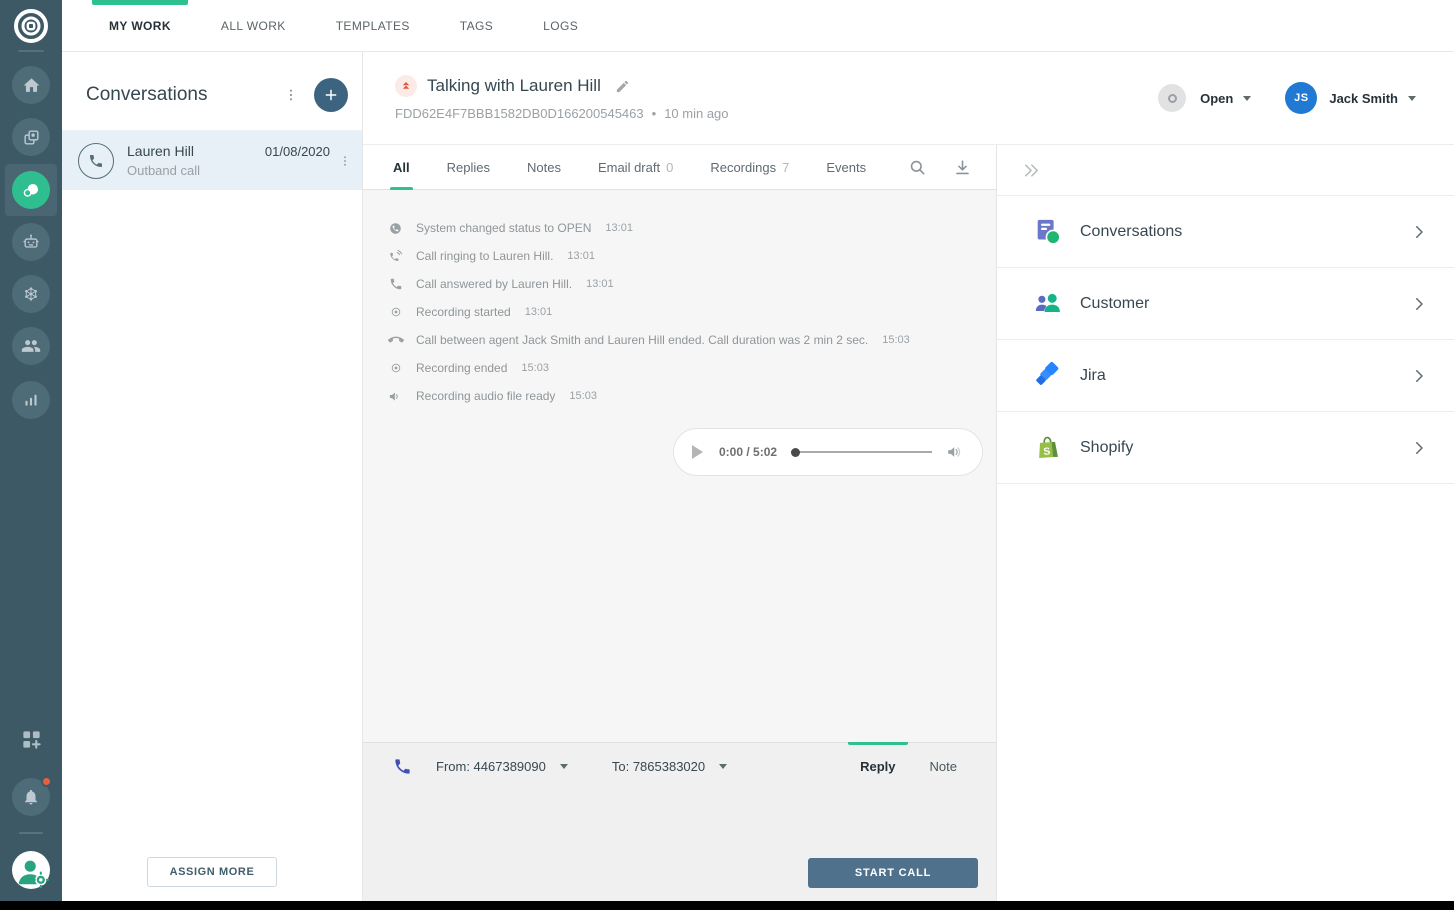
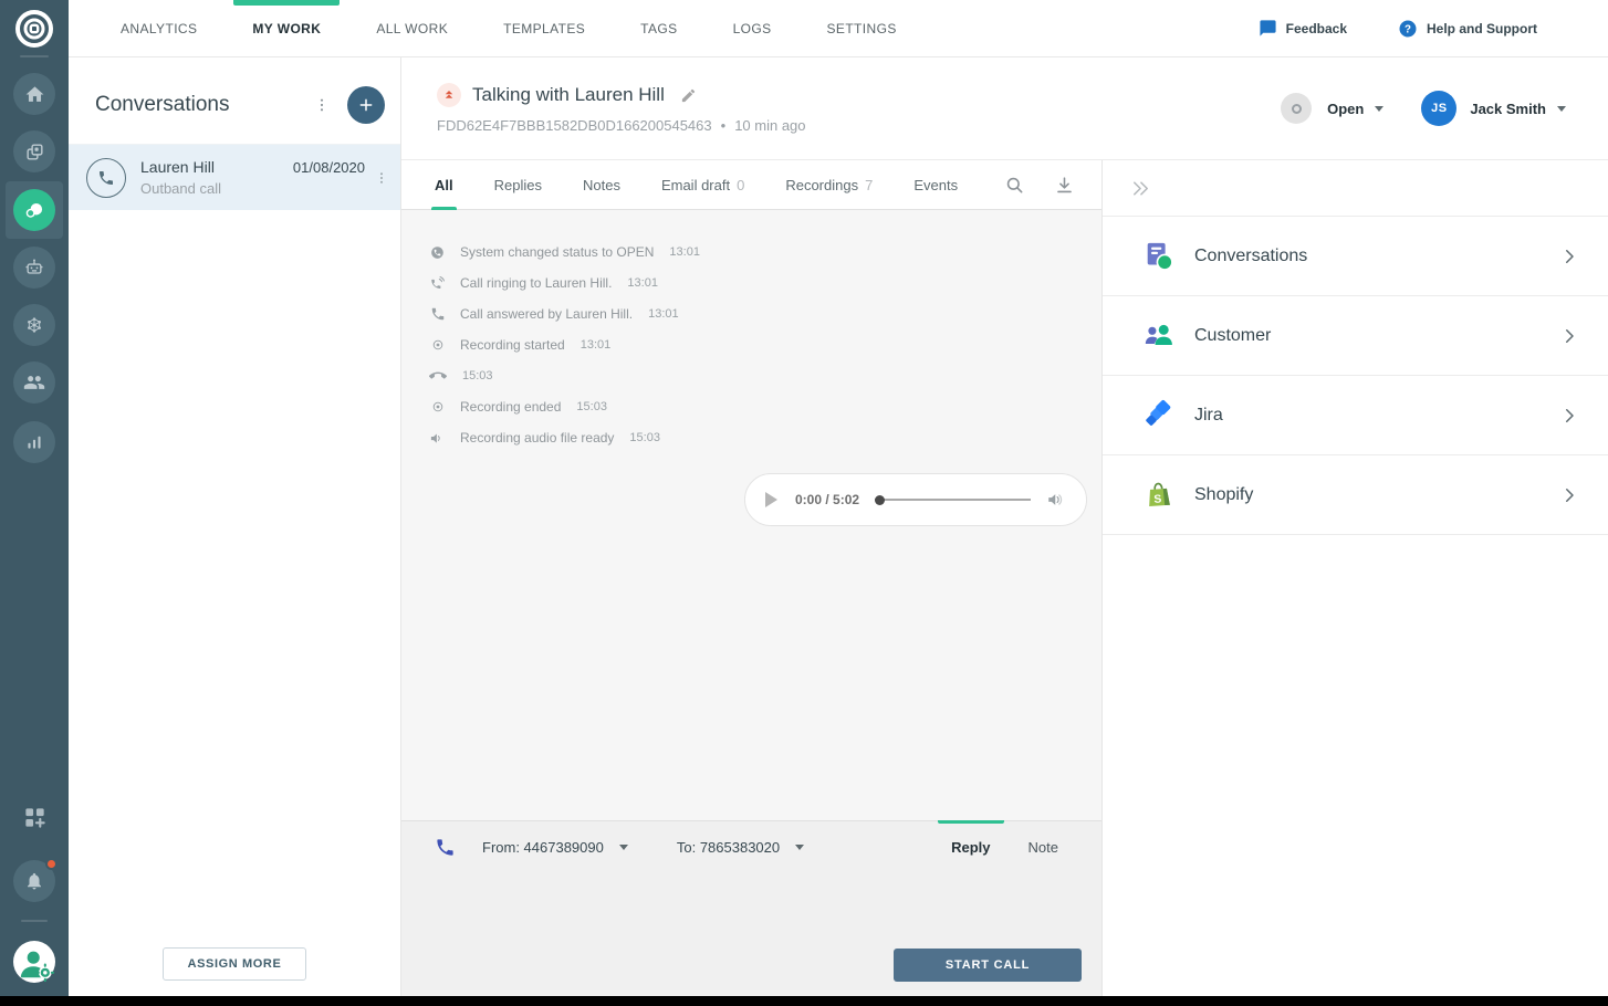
+ ANALYTICS
  MY WORK
  ALL WORK
  TEMPLATES
  TAGS
  LOGS
+ SETTINGS
+ Feedback
+ ?
+ Help and Support
  Conversations
  Lauren Hill
  Outband call
  01/08/2020
  ASSIGN MORE
  Talking with Lauren Hill
  FDD62E4F7BBB1582DB0D166200545463
  •
  10 min ago
  Open
  JS
  Jack Smith
  All
  Replies
  Notes
  Email draft
  0
  Recordings
  7
  Events
  System changed status to OPEN
  13:01
  Call ringing to Lauren Hill.
  13:01
  Call answered by Lauren Hill.
  13:01
  Recording started
  13:01
- Call between agent Jack Smith and Lauren Hill ended. Call duration was 2 min 2 sec.
  15:03
  Recording ended
  15:03
  Recording audio file ready
  15:03
  0:00 / 5:02
  From: 4467389090
  To: 7865383020
  Reply
  Note
  START CALL
  Conversations
  Customer
  Jira
  Shopify
